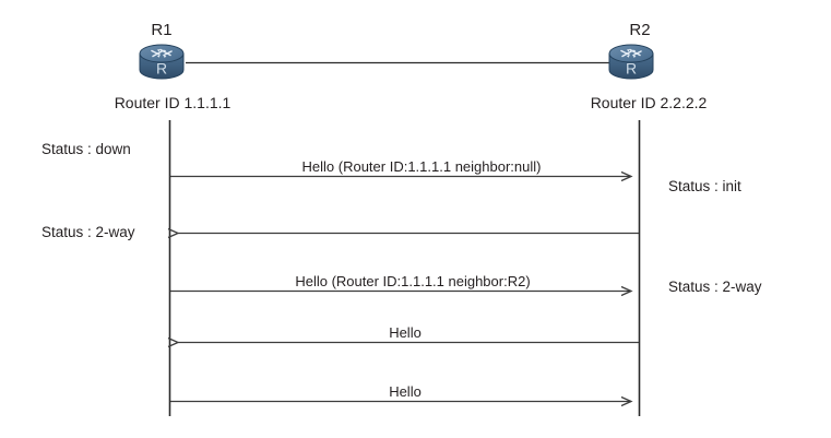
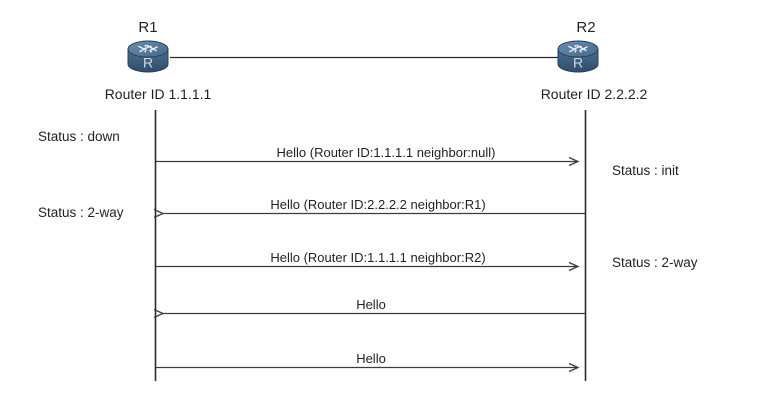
  R
  R
  R1
  R2
  Router ID 1.1.1.1
  Router ID 2.2.2.2
  Status : down
  Status : 2-way
  Status : init
  Status : 2-way
  Hello (Router ID:1.1.1.1 neighbor:null)
+ Hello (Router ID:2.2.2.2 neighbor:R1)
  Hello (Router ID:1.1.1.1 neighbor:R2)
  Hello
  Hello
